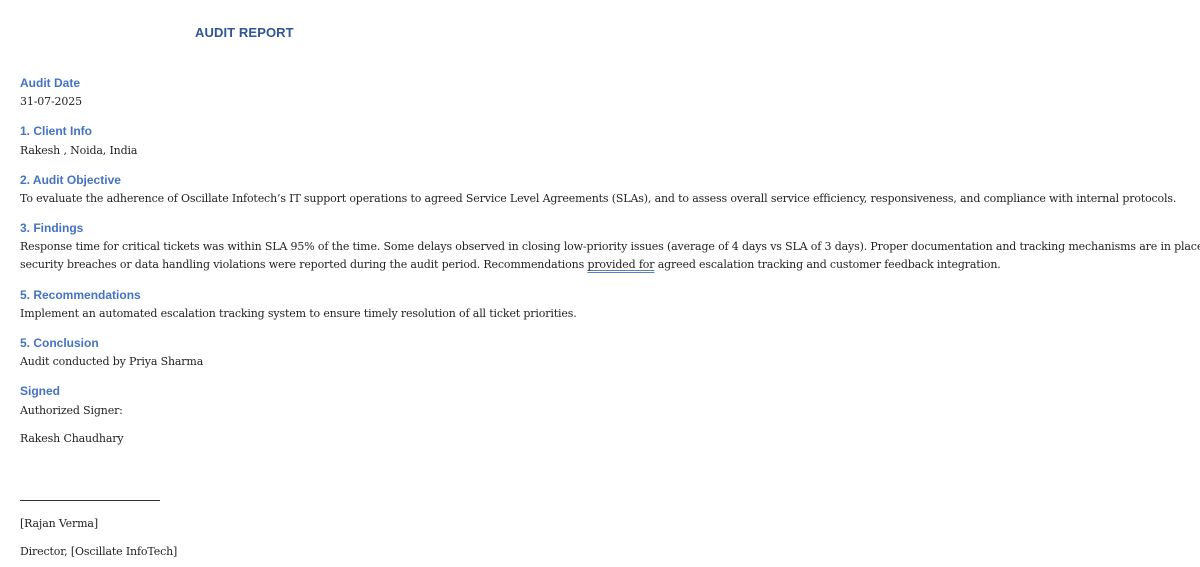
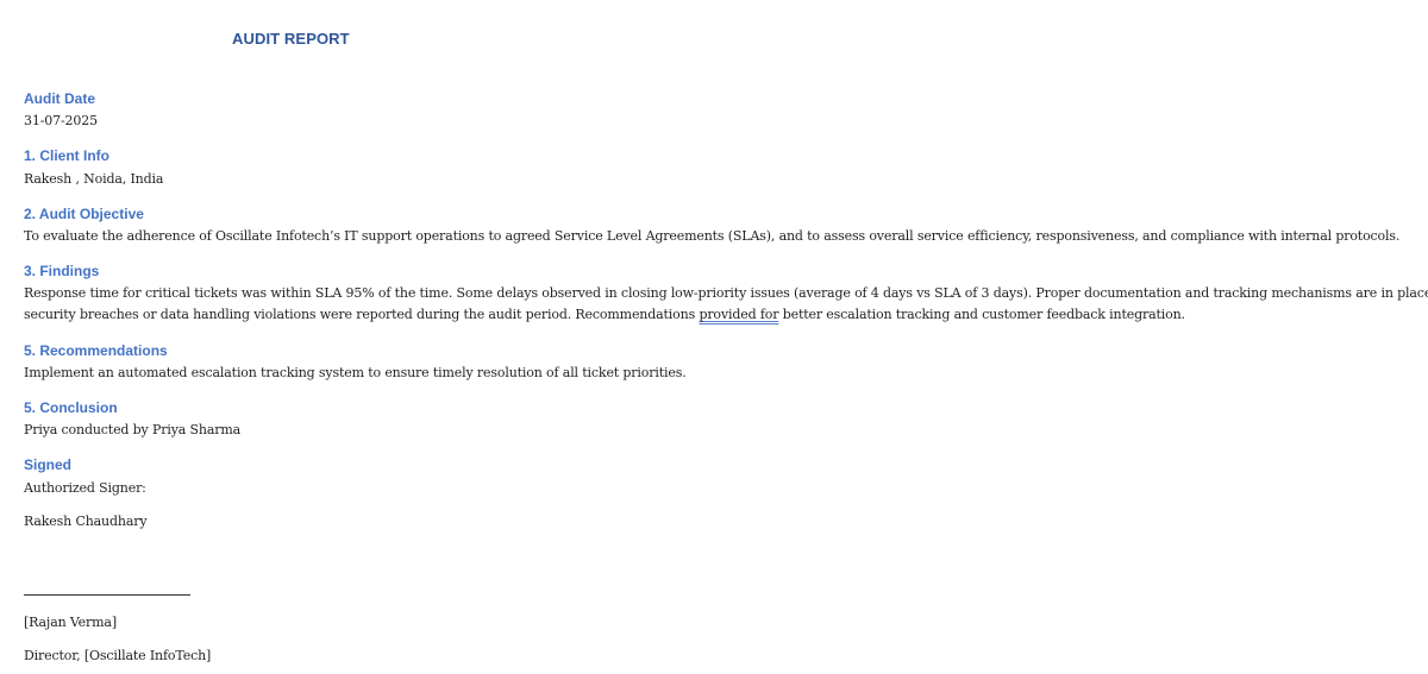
  AUDIT REPORT
  Audit Date
  31-07-2025
  1. Client Info
  Rakesh , Noida, India
  2. Audit Objective
  To evaluate the adherence of Oscillate Infotech’s IT support operations to agreed Service Level Agreements (SLAs), and to assess overall service efficiency, responsiveness, and compliance with internal protocols.
  3. Findings
  Response time for critical tickets was within SLA 95% of the time. Some delays observed in closing low-priority issues (average of 4 days vs SLA of 3 days). Proper documentation and tracking mechanisms are in plac
- security breaches or data handling violations were reported during the audit period. Recommendations provided for agreed escalation tracking and customer feedback integration.
+ security breaches or data handling violations were reported during the audit period. Recommendations provided for better escalation tracking and customer feedback integration.
  5. Recommendations
  Implement an automated escalation tracking system to ensure timely resolution of all ticket priorities.
  5. Conclusion
- Audit conducted by Priya Sharma
+ Priya conducted by Priya Sharma
  Signed
  Authorized Signer:
  Rakesh Chaudhary
  [Rajan Verma]
  Director, [Oscillate InfoTech]
